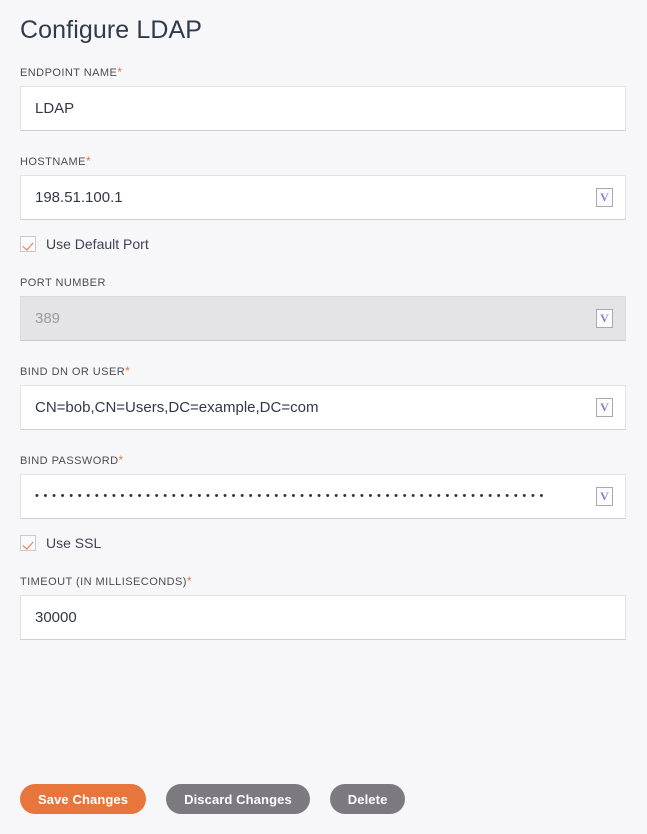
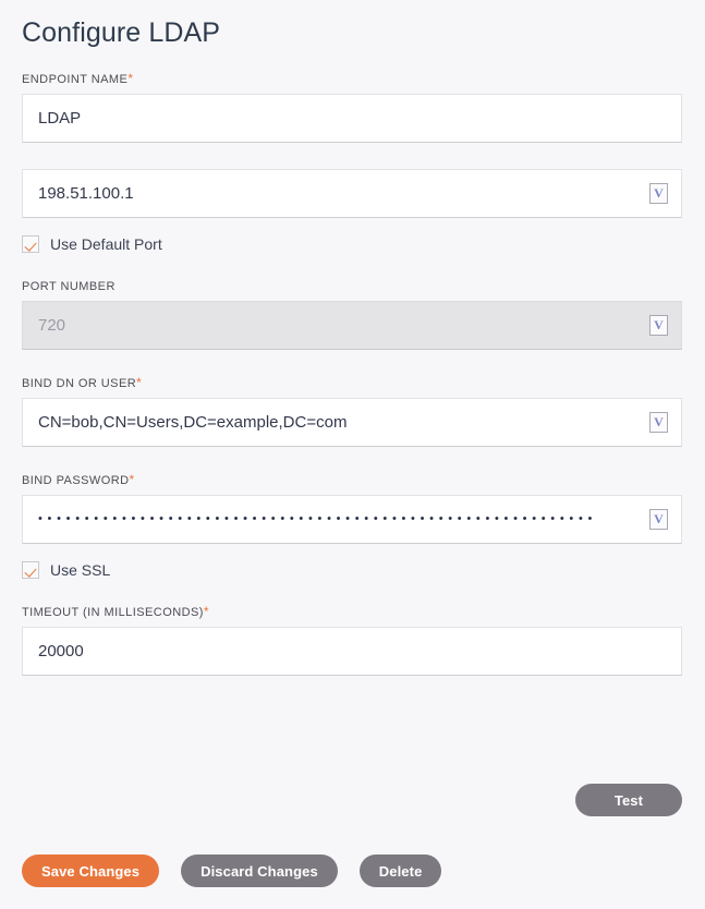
  Configure LDAP
  ENDPOINT NAME*
  LDAP
- HOSTNAME*
  198.51.100.1
  V
  Use Default Port
  PORT NUMBER
- 389
+ 720
  V
  BIND DN OR USER*
  CN=bob,CN=Users,DC=example,DC=com
  V
  BIND PASSWORD*
  ••••••••••••••••••••••••••••••••••••••••••••••••••••••••••••
  V
  Use SSL
  TIMEOUT (IN MILLISECONDS)*
- 30000
+ 20000
+ Test
  Save Changes
  Discard Changes
  Delete
